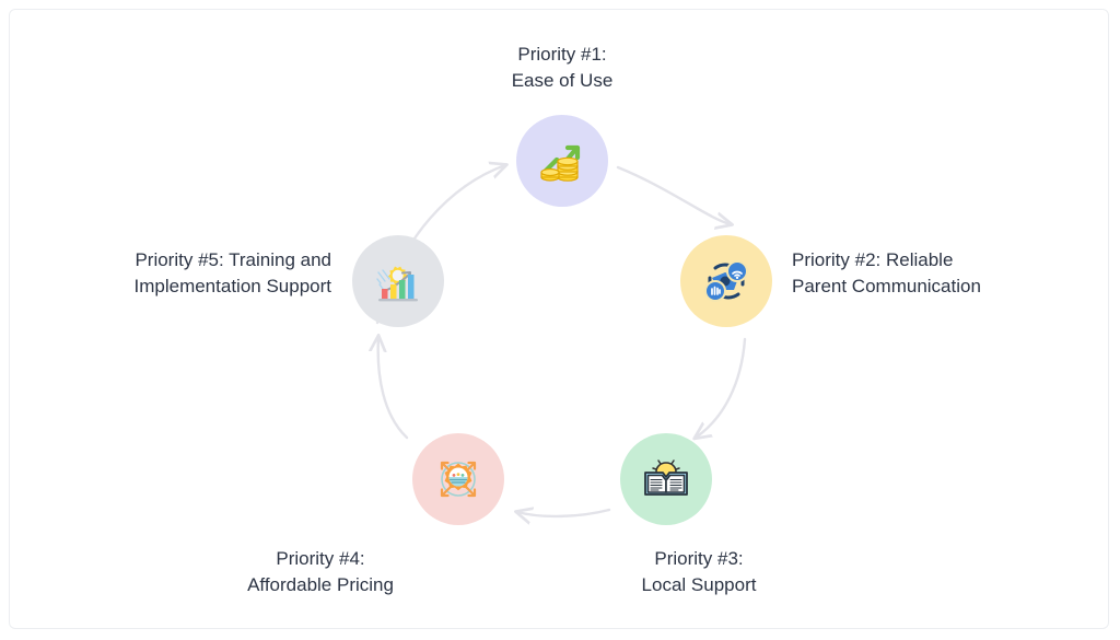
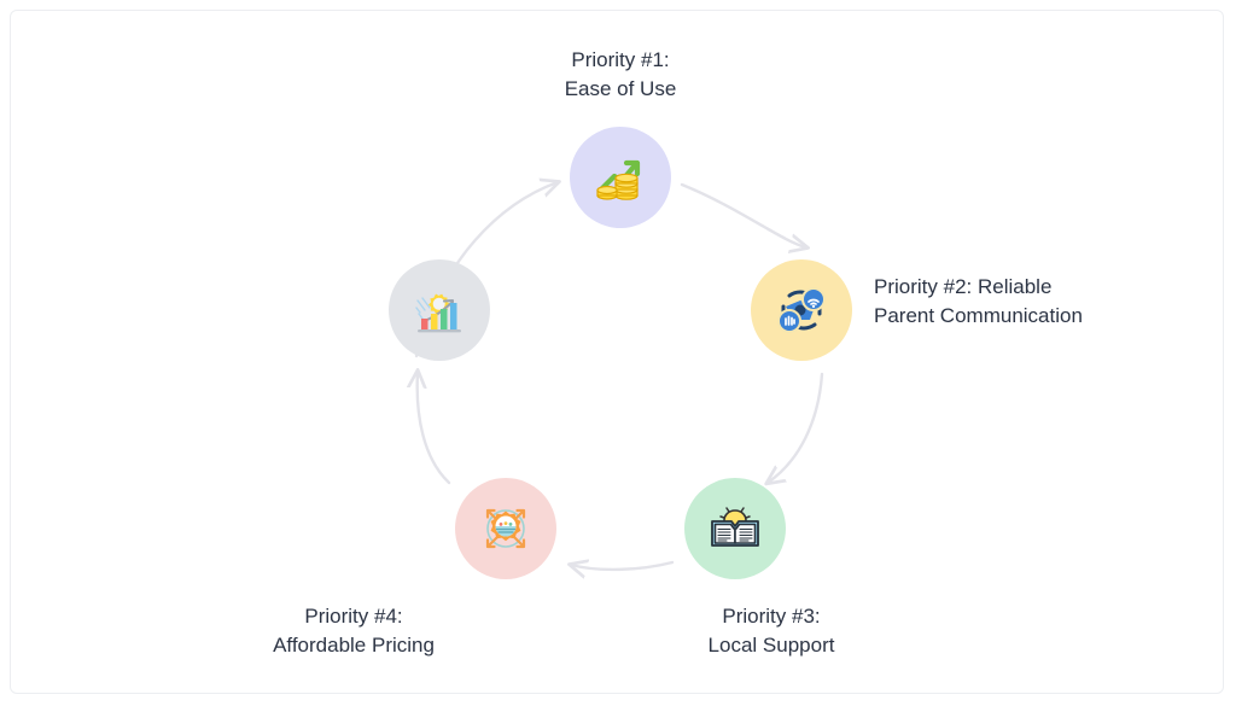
  Priority #1:
  Ease of Use
  Priority #2: Reliable
  Parent Communication
  Priority #3:
  Local Support
  Priority #4:
  Affordable Pricing
- Priority #5: Training and
- Implementation Support
